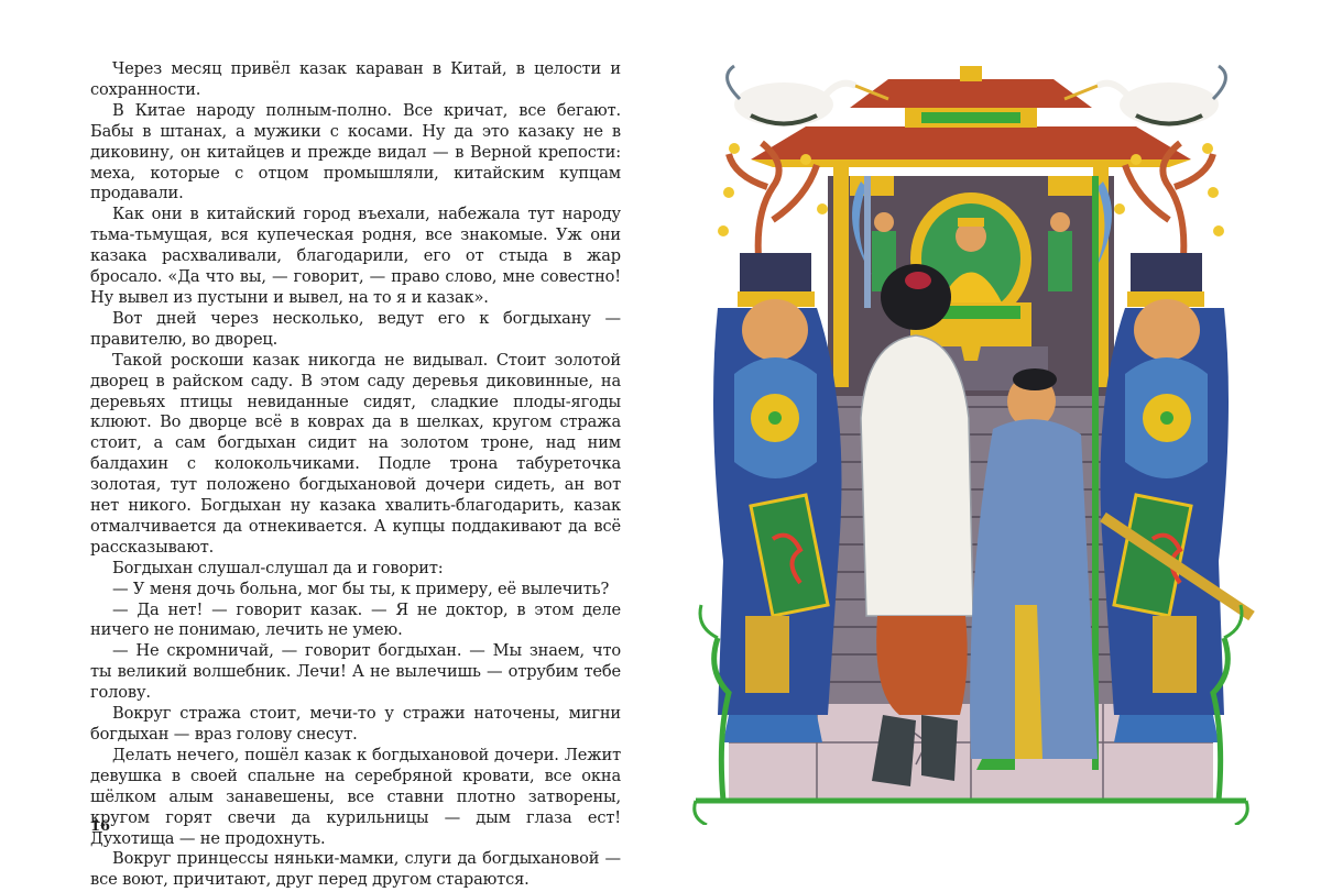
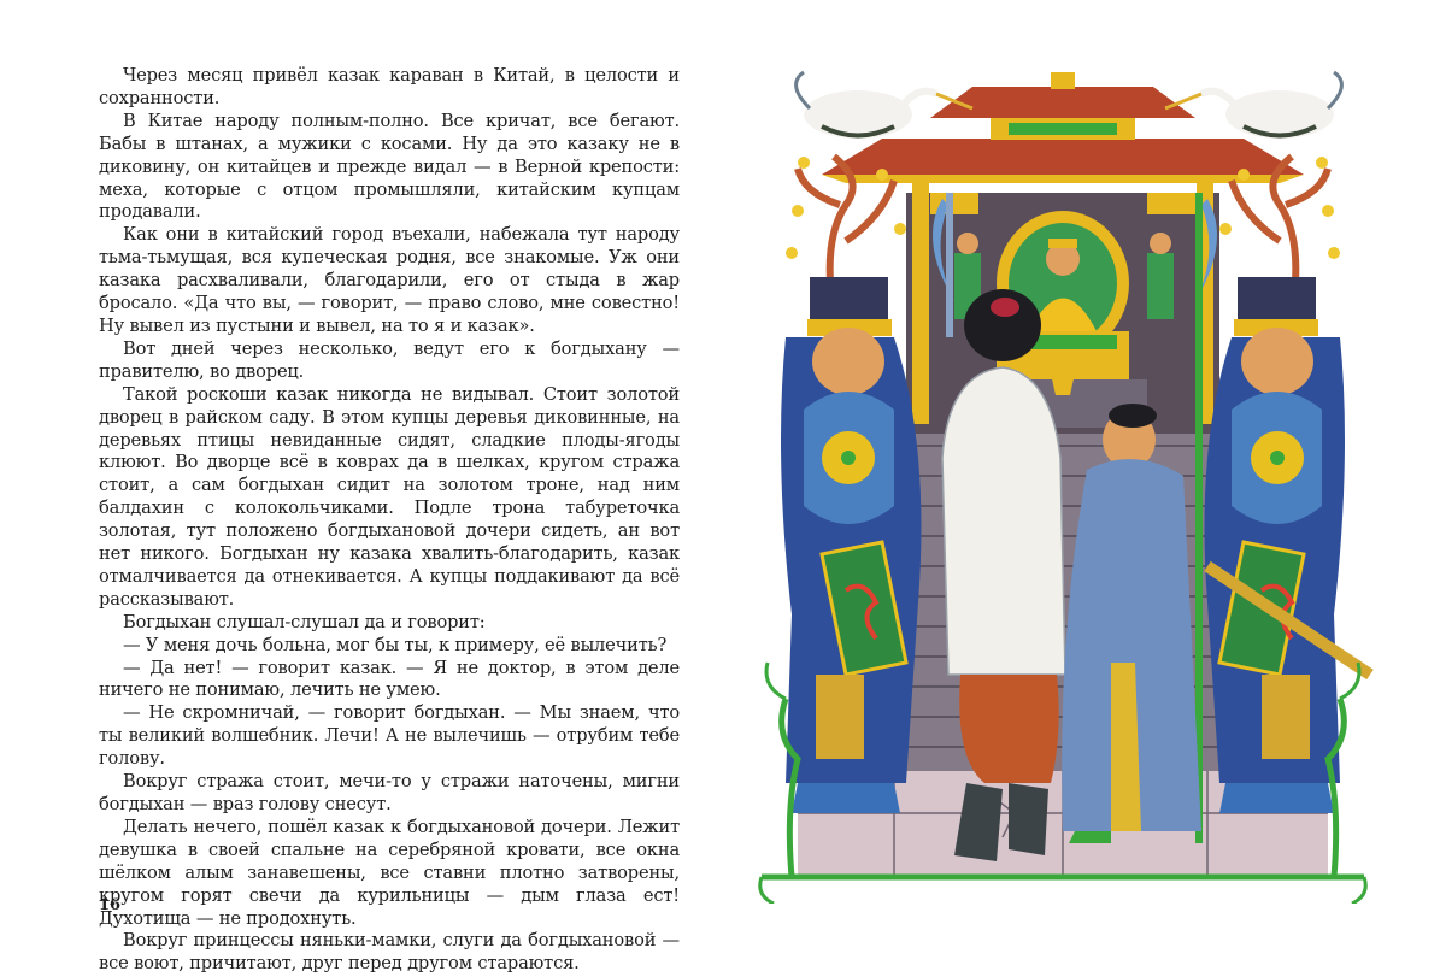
  Через месяц привёл казак караван в Китай, в целости и сохранности.
  В Китае народу полным-полно. Все кричат, все бегают. Бабы в штанах, а мужики с косами. Ну да это казаку не в диковину, он китайцев и прежде видал — в Верной крепости: меха, которые с отцом промышляли, китайским купцам продавали.
  Как они в китайский город въехали, набежала тут народу тьма-тьмущая, вся купеческая родня, все знакомые. Уж они казака расхваливали, благодарили, его от стыда в жар бросало. «Да что вы, — говорит, — право слово, мне совестно! Ну вывел из пустыни и вывел, на то я и казак».
  Вот дней через несколько, ведут его к богдыхану — правителю, во дворец.
- Такой роскоши казак никогда не видывал. Стоит золотой дворец в райском саду. В этом саду деревья диковинные, на деревьях птицы невиданные сидят, сладкие плоды-ягоды клюют. Во дворце всё в коврах да в шелках, кругом стража стоит, а сам богдыхан сидит на золотом троне, над ним балдахин с колокольчиками. Подле трона табуреточка золотая, тут положено богдыхановой дочери сидеть, ан вот нет никого. Богдыхан ну казака хвалить-благодарить, казак отмалчивается да отнекивается. А купцы поддакивают да всё рассказывают.
+ Такой роскоши казак никогда не видывал. Стоит золотой дворец в райском саду. В этом купцы деревья диковинные, на деревьях птицы невиданные сидят, сладкие плоды-ягоды клюют. Во дворце всё в коврах да в шелках, кругом стража стоит, а сам богдыхан сидит на золотом троне, над ним балдахин с колокольчиками. Подле трона табуреточка золотая, тут положено богдыхановой дочери сидеть, ан вот нет никого. Богдыхан ну казака хвалить-благодарить, казак отмалчивается да отнекивается. А купцы поддакивают да всё рассказывают.
  Богдыхан слушал-слушал да и говорит:
  — У меня дочь больна, мог бы ты, к примеру, её вылечить?
  — Да нет! — говорит казак. — Я не доктор, в этом деле ничего не понимаю, лечить не умею.
  — Не скромничай, — говорит богдыхан. — Мы знаем, что ты великий волшебник. Лечи! А не вылечишь — отрубим тебе голову.
  Вокруг стража стоит, мечи-то у стражи наточены, мигни богдыхан — враз голову снесут.
  Делать нечего, пошёл казак к богдыхановой дочери. Лежит девушка в своей спальне на серебряной кровати, все окна шёлком алым занавешены, все ставни плотно затворены, кругом горят свечи да курильницы — дым глаза ест! Духотища — не продохнуть.
  Вокруг принцессы няньки-мамки, слуги да богдыхановой — все воют, причитают, друг перед другом стараются.
  16
